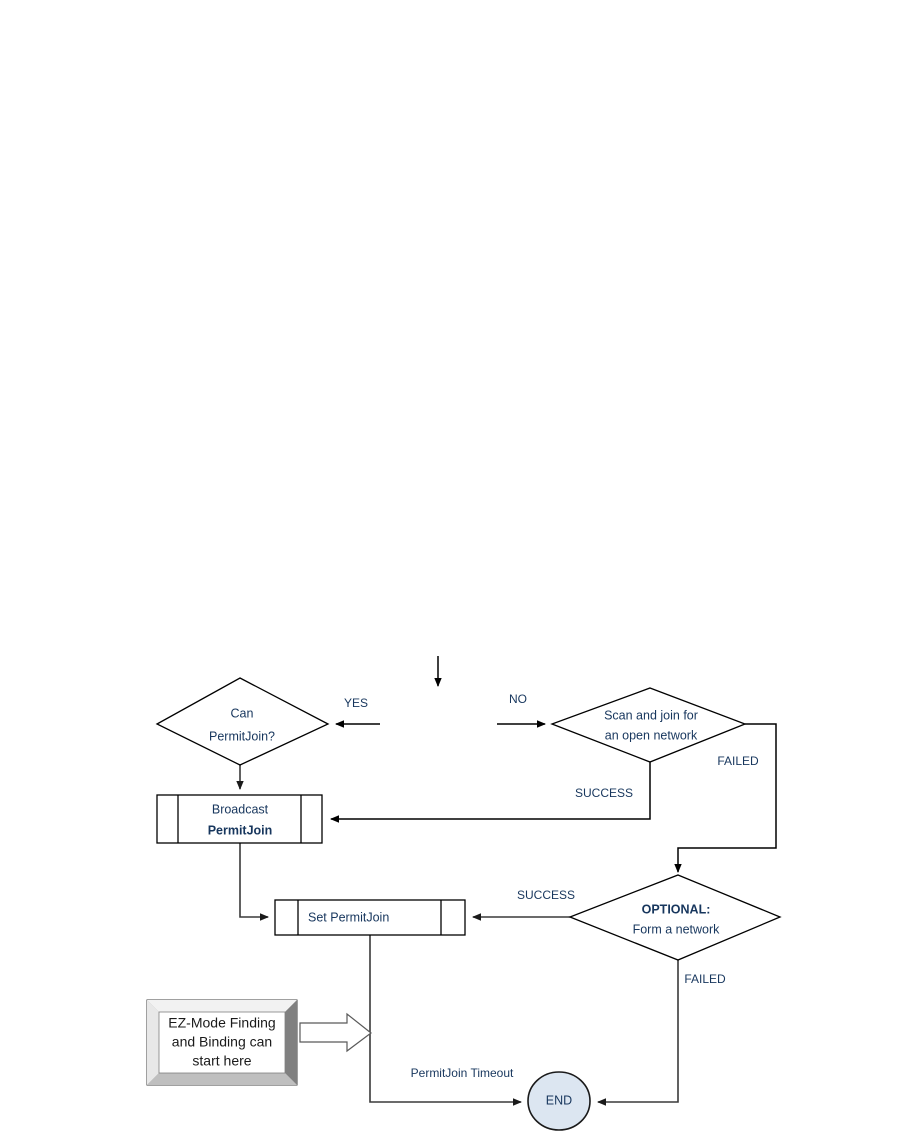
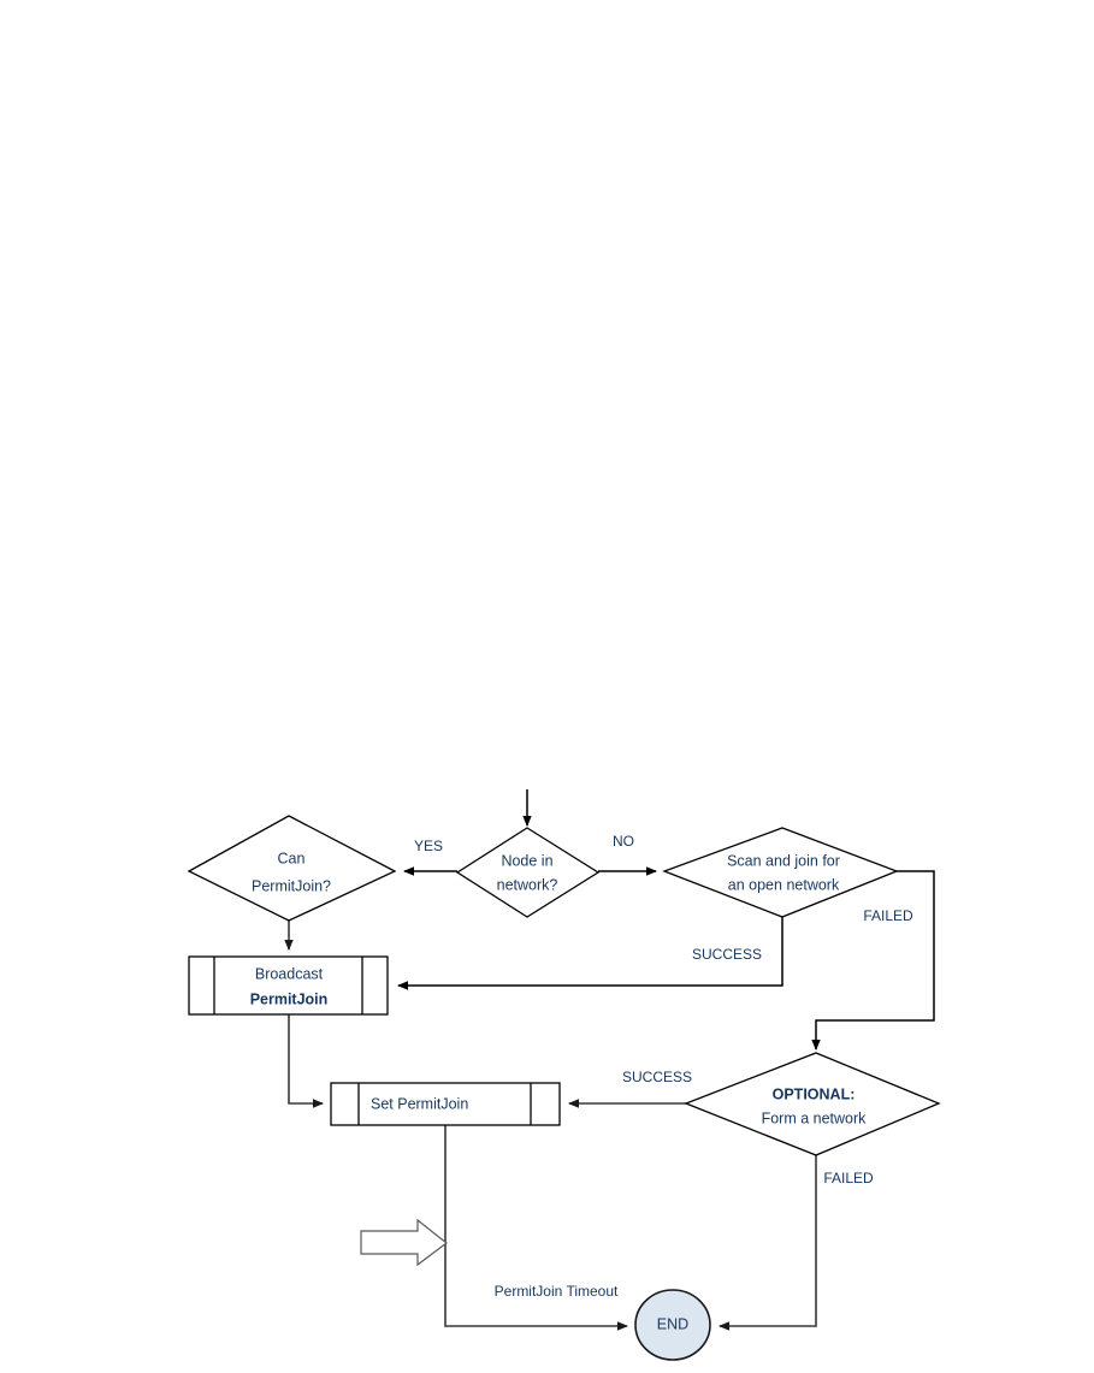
  YES
  NO
  SUCCESS
  FAILED
  SUCCESS
  FAILED
  PermitJoin Timeout
+ Node in
+ network?
  Can
  PermitJoin?
  Scan and join for
  an open network
  Broadcast
  PermitJoin
  Set PermitJoin
  OPTIONAL:
  Form a network
- EZ-Mode Finding
- and Binding can
- start here
  END
